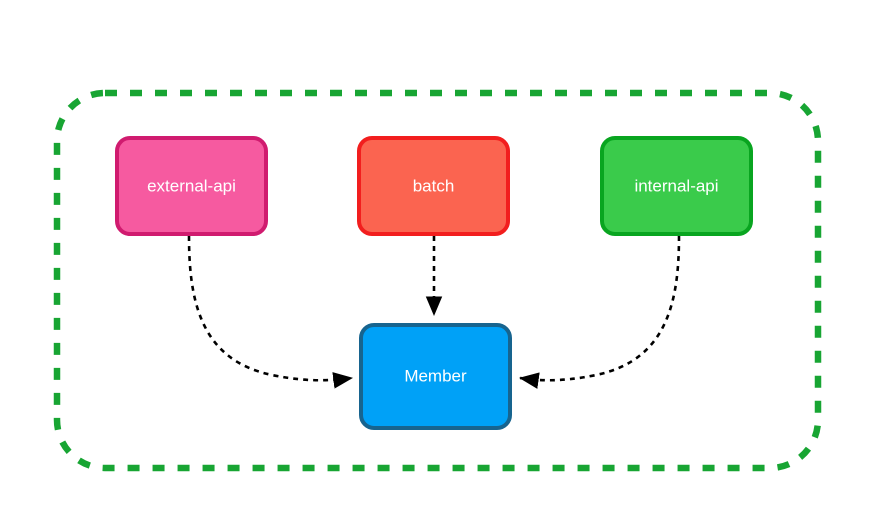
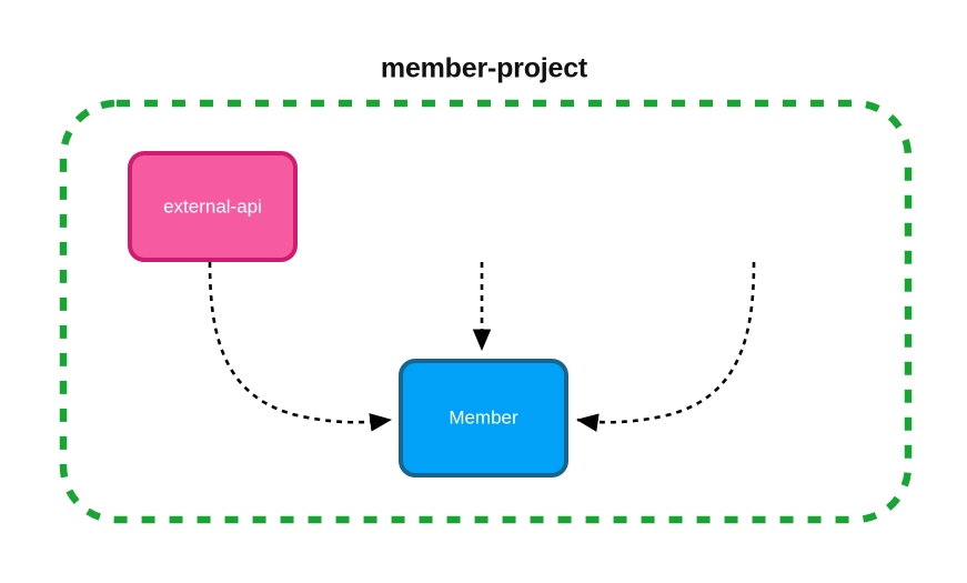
+ member-project
  external-api
- batch
- internal-api
  Member
